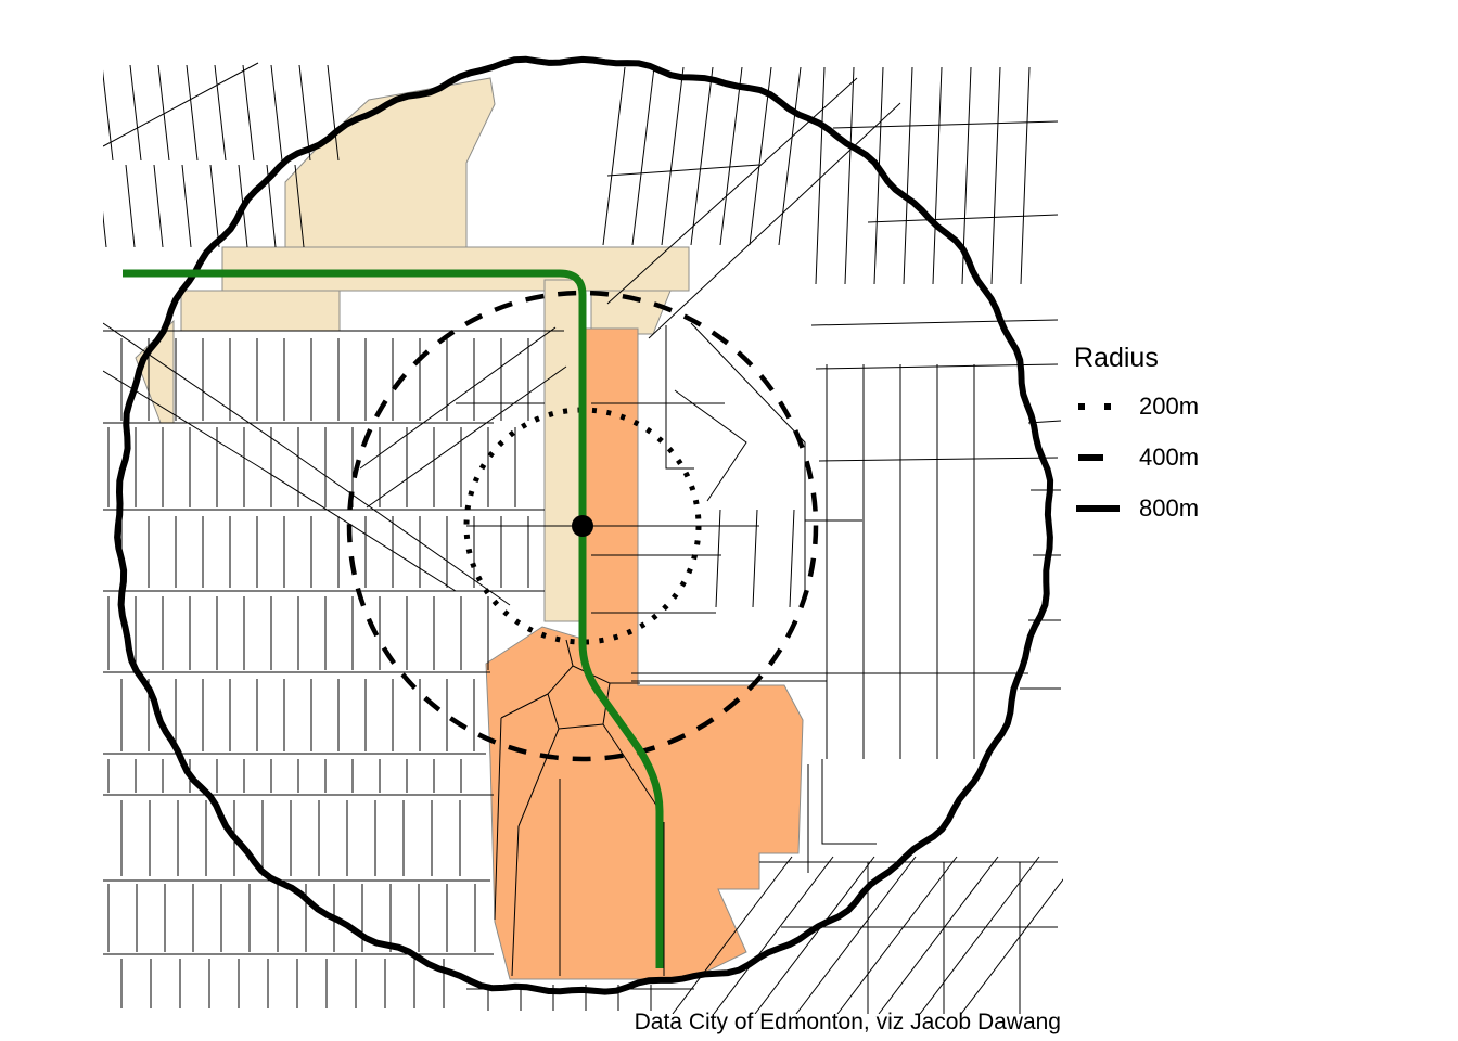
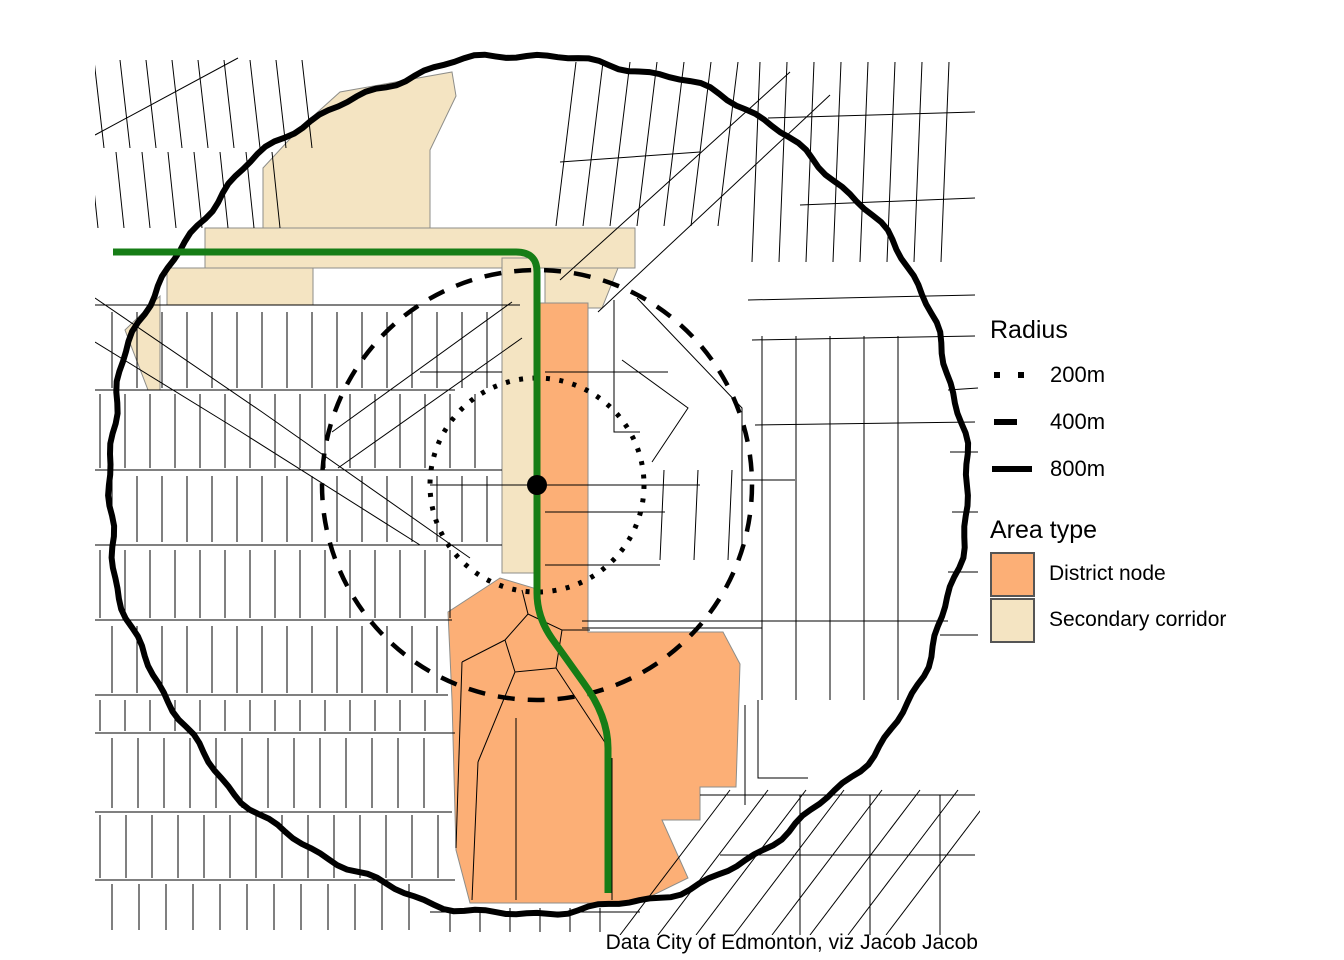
  Radius
  200m
  400m
  800m
+ Area type
+ District node
+ Secondary corridor
- Data City of Edmonton, viz Jacob Dawang
+ Data City of Edmonton, viz Jacob Jacob
